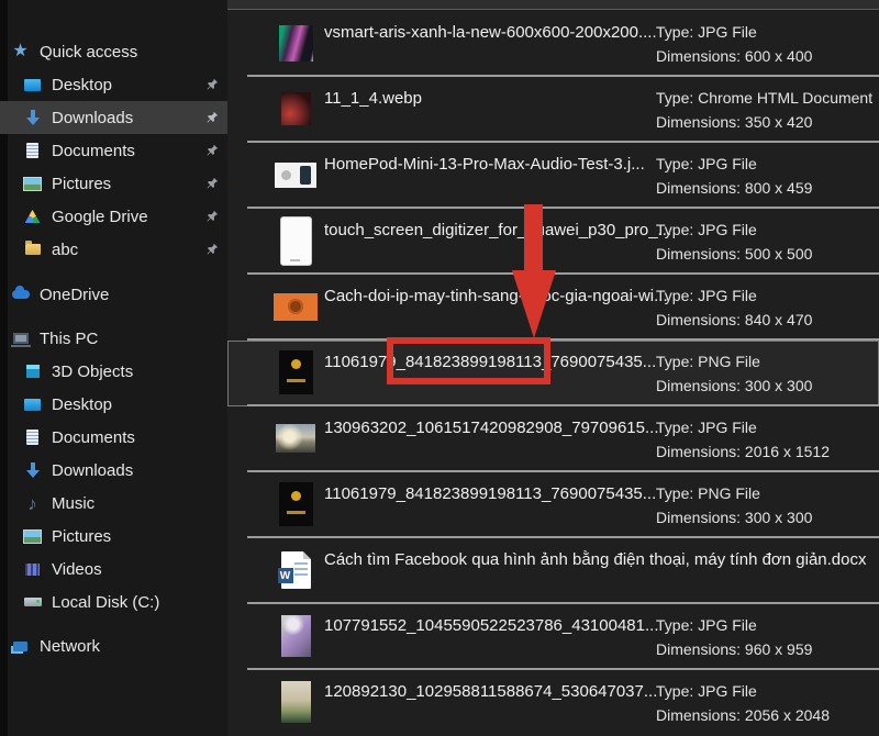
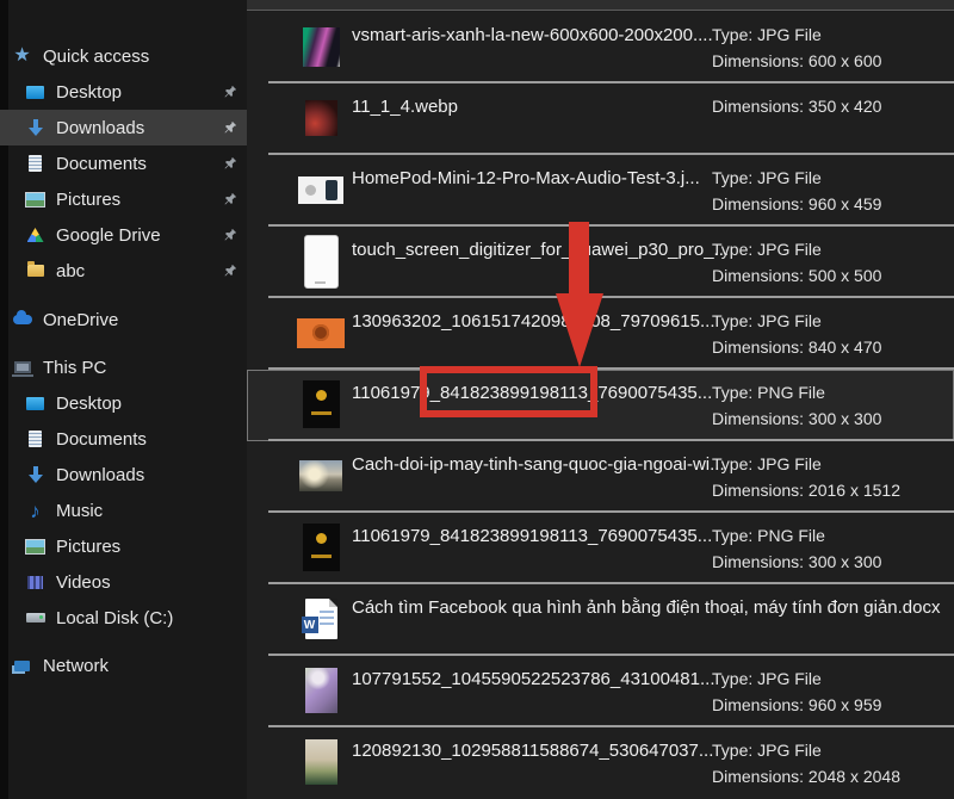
  ★
  Quick access
  Desktop
  Downloads
  Documents
  Pictures
  Google Drive
  abc
  OneDrive
  This PC
- 3D Objects
  Desktop
  Documents
  Downloads
  ♪
  Music
  Pictures
  Videos
  Local Disk (C:)
  Network
  vsmart-aris-xanh-la-new-600x600-200x200....
  Type: JPG File
- Dimensions: 600 x 400
+ Dimensions: 600 x 600
  11_1_4.webp
- Type: Chrome HTML Document
  Dimensions: 350 x 420
- HomePod-Mini-13-Pro-Max-Audio-Test-3.j...
+ HomePod-Mini-12-Pro-Max-Audio-Test-3.j...
  Type: JPG File
- Dimensions: 800 x 459
+ Dimensions: 960 x 459
  touch_screen_digitizer_for_awei_p30_pro_...
  Type: JPG File
  Dimensions: 500 x 500
- Cach-doi-ip-may-tinh-sang-quoc-gia-ngoai-wi...
+ 130963202_1061517420982908_79709615...
  Type: JPG File
  Dimensions: 840 x 470
  11061979_841823899198113_7690075435...
  Type: PNG File
  Dimensions: 300 x 300
- 130963202_1061517420982908_79709615...
+ Cach-doi-ip-may-tinh-sang-quoc-gia-ngoai-wi...
  Type: JPG File
  Dimensions: 2016 x 1512
  11061979_841823899198113_7690075435...
  Type: PNG File
  Dimensions: 300 x 300
  Cách tìm Facebook qua hình ảnh bằng điện thoại, máy tính đơn giản.docx
  107791552_1045590522523786_43100481...
  Type: JPG File
  Dimensions: 960 x 959
  120892130_102958811588674_530647037...
  Type: JPG File
- Dimensions: 2056 x 2048
+ Dimensions: 2048 x 2048
